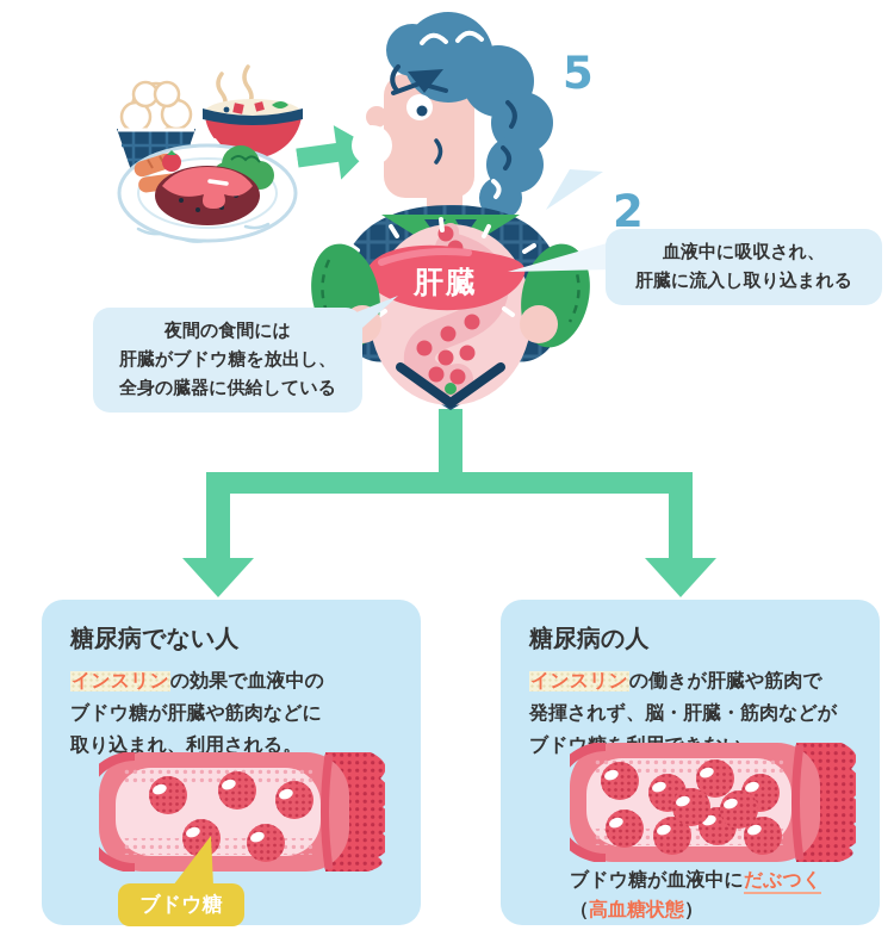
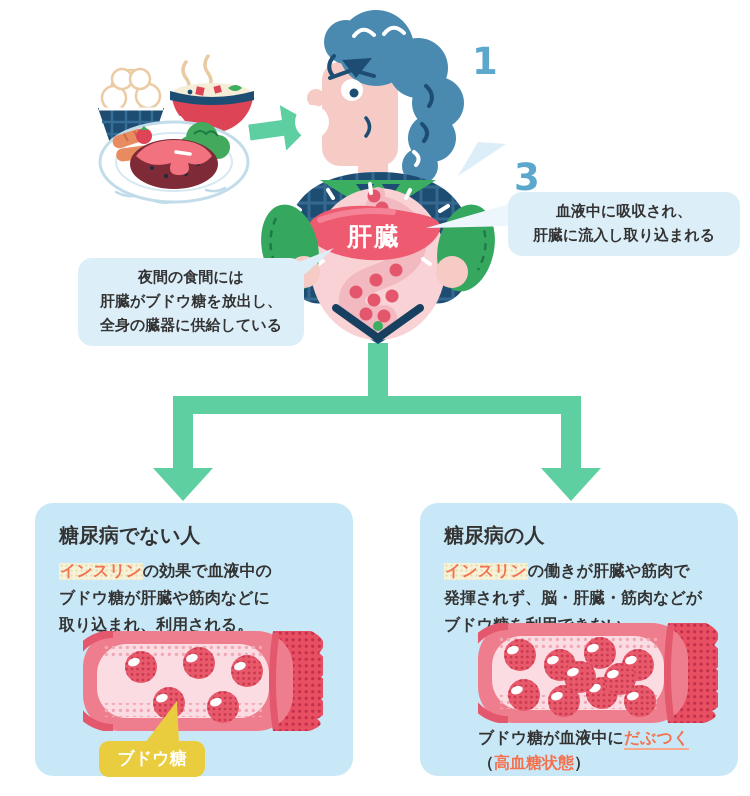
  肝臓
- 5
+ 1
- 2
+ 3
  血液中に吸収され、
  肝臓に流入し取り込まれる
  夜間の食間には
  肝臓がブドウ糖を放出し、
  全身の臓器に供給している
  糖尿病でない人
  インスリンの効果で血液中の
  ブドウ糖が肝臓や筋肉などに
  取り込まれ、利用される。
  ブドウ糖
  糖尿病の人
  インスリンの働きが肝臓や筋肉で
  発揮されず、脳・肝臓・筋肉などが
  ブドウ糖が血液中にだぶつく
  （高血糖状態）
